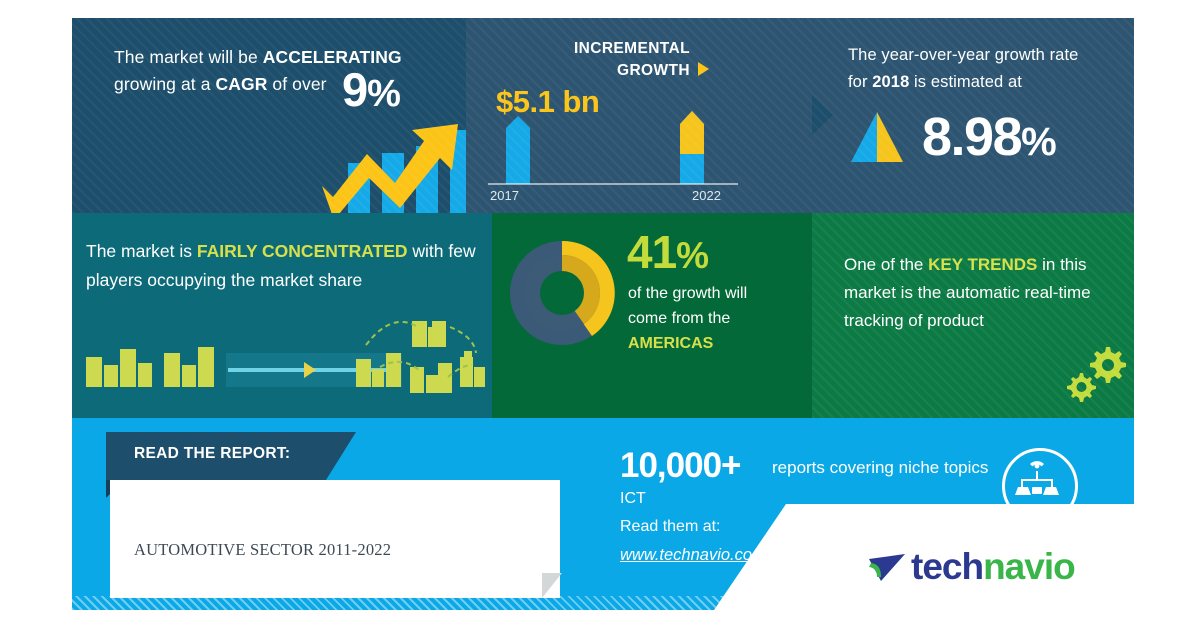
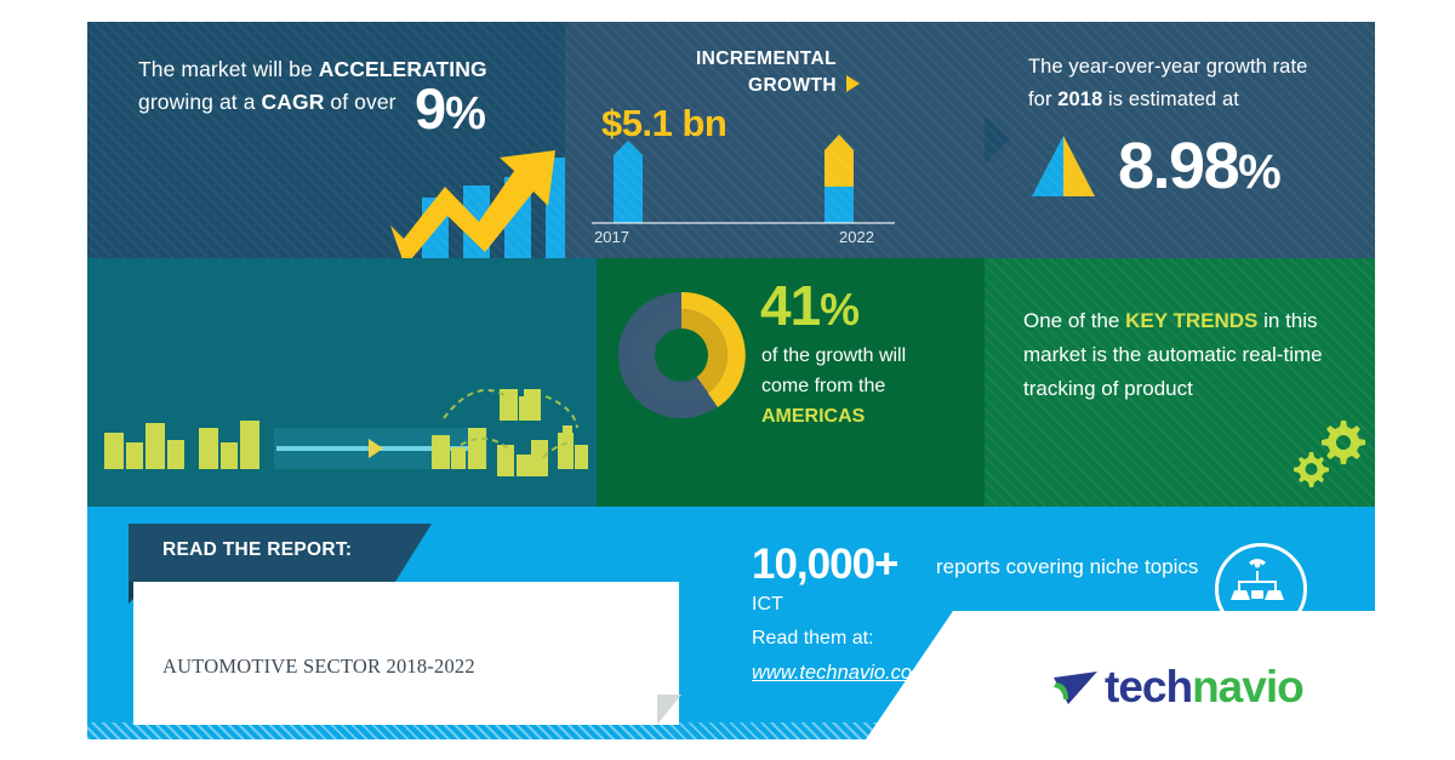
- The market is FAIRLY CONCENTRATED with few players occupying the market share
  41%
  of the growth will
  come from the
  AMERICAS
  READ THE REPORT:
- AUTOMOTIVE SECTOR 2011-2022
+ AUTOMOTIVE SECTOR 2018-2022
  10,000+
  reports covering niche topics
  ICT
  Read them at:
  www.technavio.com
  technavio
